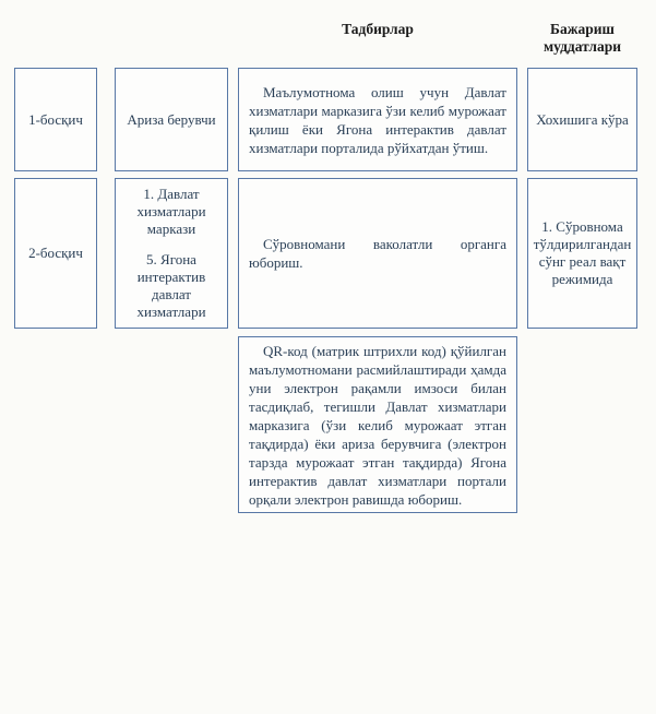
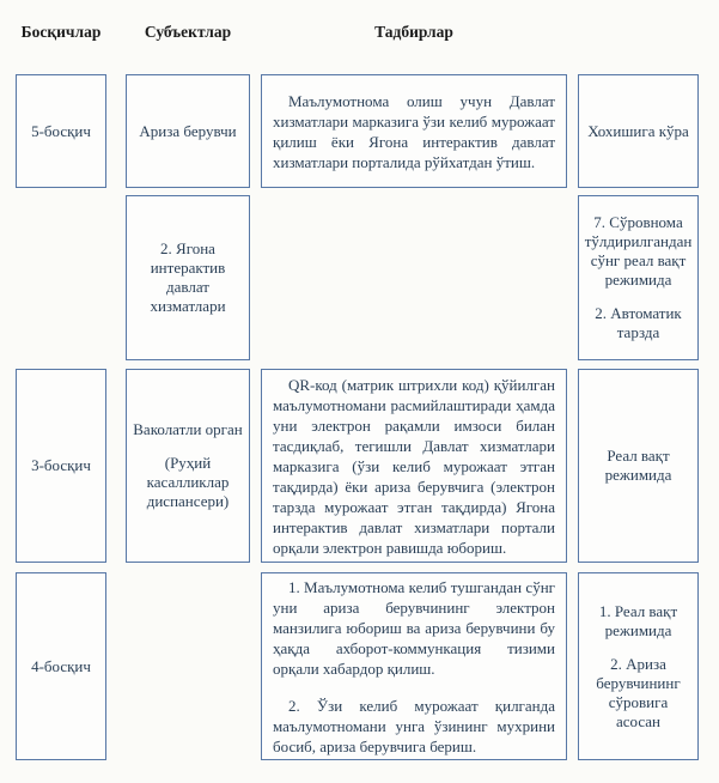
+ Босқичлар
+ Субъектлар
  Тадбирлар
- Бажариш муддатлари
- 1-босқич
+ 5-босқич
  Ариза берувчи
  Маълумотнома олиш учун Давлат хизматлари марказига ўзи келиб мурожаат қилиш ёки Ягона интерактив давлат хизматлари порталида рўйхатдан ўтиш.
  Хохишига кўра
- 2-босқич
- 1. Давлат хизматлари маркази
- 5. Ягона интерактив давлат хизматлари
+ 2. Ягона интерактив давлат хизматлари
- Сўровномани ваколатли органга юбориш.
- 1. Сўровнома тўлдирилгандан сўнг реал вақт режимида
+ 7. Сўровнома тўлдирилгандан сўнг реал вақт режимида
+ 2. Автоматик тарзда
+ 3-босқич
+ Ваколатли орган
+ (Руҳий касалликлар диспансери)
  QR-код (матрик штрихли код) қўйилган маълумотномани расмийлаштиради ҳамда уни электрон рақамли имзоси билан тасдиқлаб, тегишли Давлат хизматлари марказига (ўзи келиб мурожаат этган тақдирда) ёки ариза берувчига (электрон тарзда мурожаат этган тақдирда) Ягона интерактив давлат хизматлари портали орқали электрон равишда юбориш.
+ Реал вақт режимида
+ 4-босқич
+ 1. Маълумотнома келиб тушгандан сўнг уни ариза берувчининг электрон манзилига юбориш ва ариза берувчини бу ҳақда ахборот-коммункация тизими орқали хабардор қилиш.
+ 2. Ўзи келиб мурожаат қилганда маълумотномани унга ўзининг мухрини босиб, ариза берувчига бериш.
+ 1. Реал вақт режимида
+ 2. Ариза берувчининг сўровига асосан
